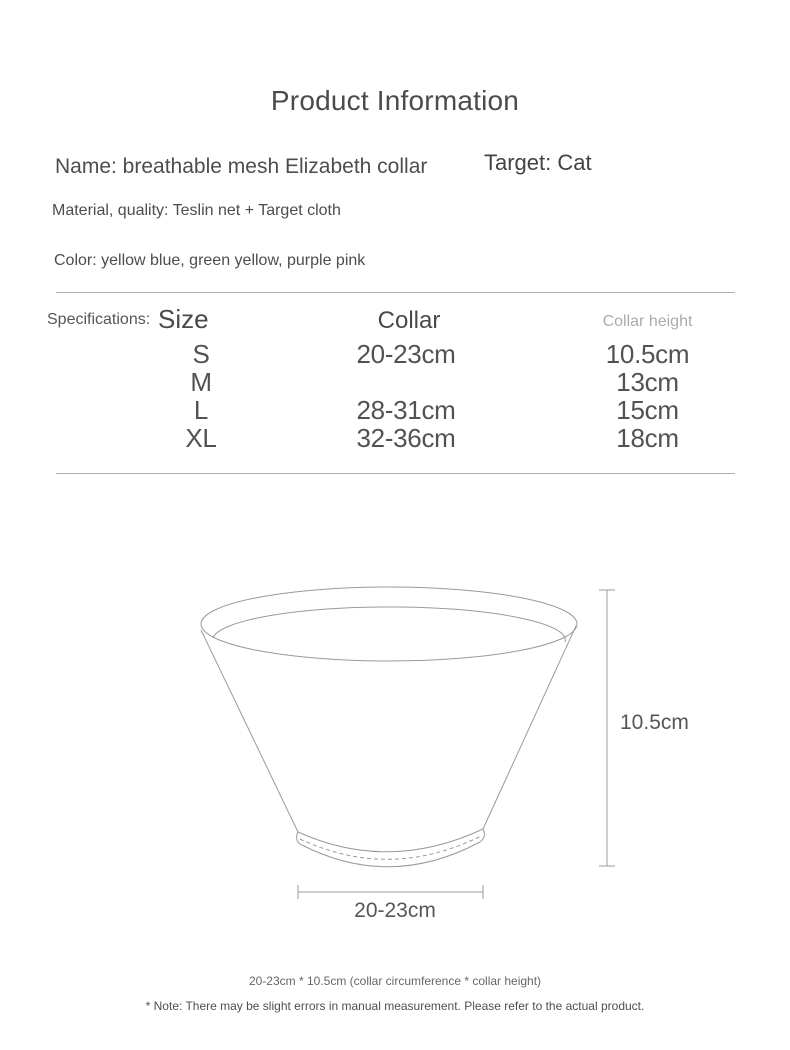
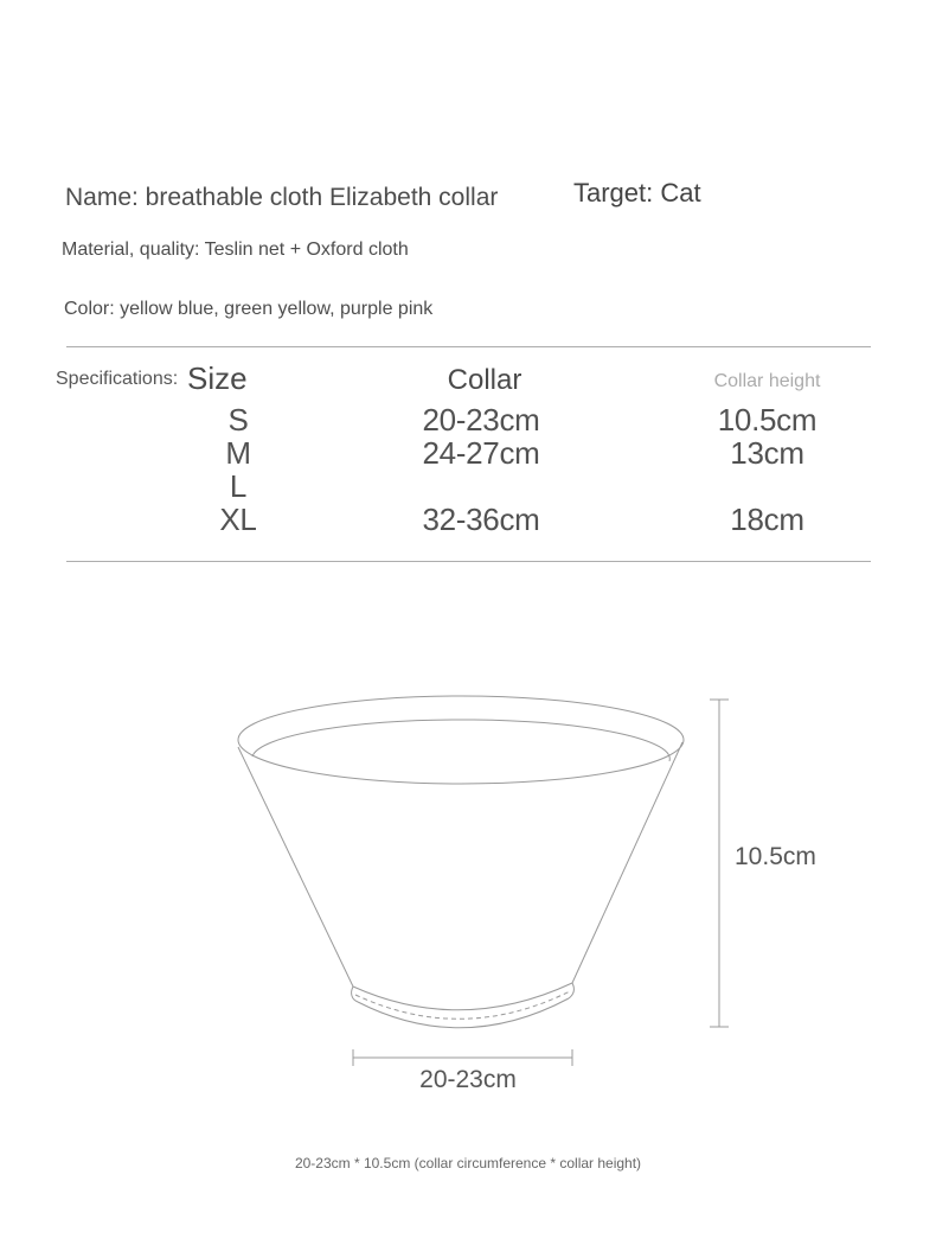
- Product Information
- Name: breathable mesh Elizabeth collar
+ Name: breathable cloth Elizabeth collar
  Target: Cat
- Material, quality: Teslin net + Target cloth
+ Material, quality: Teslin net + Oxford cloth
  Color: yellow blue, green yellow, purple pink
  Specifications:
  Size
  Collar
  Collar height
  S
  20-23cm
  10.5cm
  M
+ 24-27cm
  13cm
  L
- 28-31cm
- 15cm
  XL
  32-36cm
  18cm
  10.5cm
  20-23cm
  20-23cm * 10.5cm (collar circumference * collar height)
- * Note: There may be slight errors in manual measurement. Please refer to the actual product.
